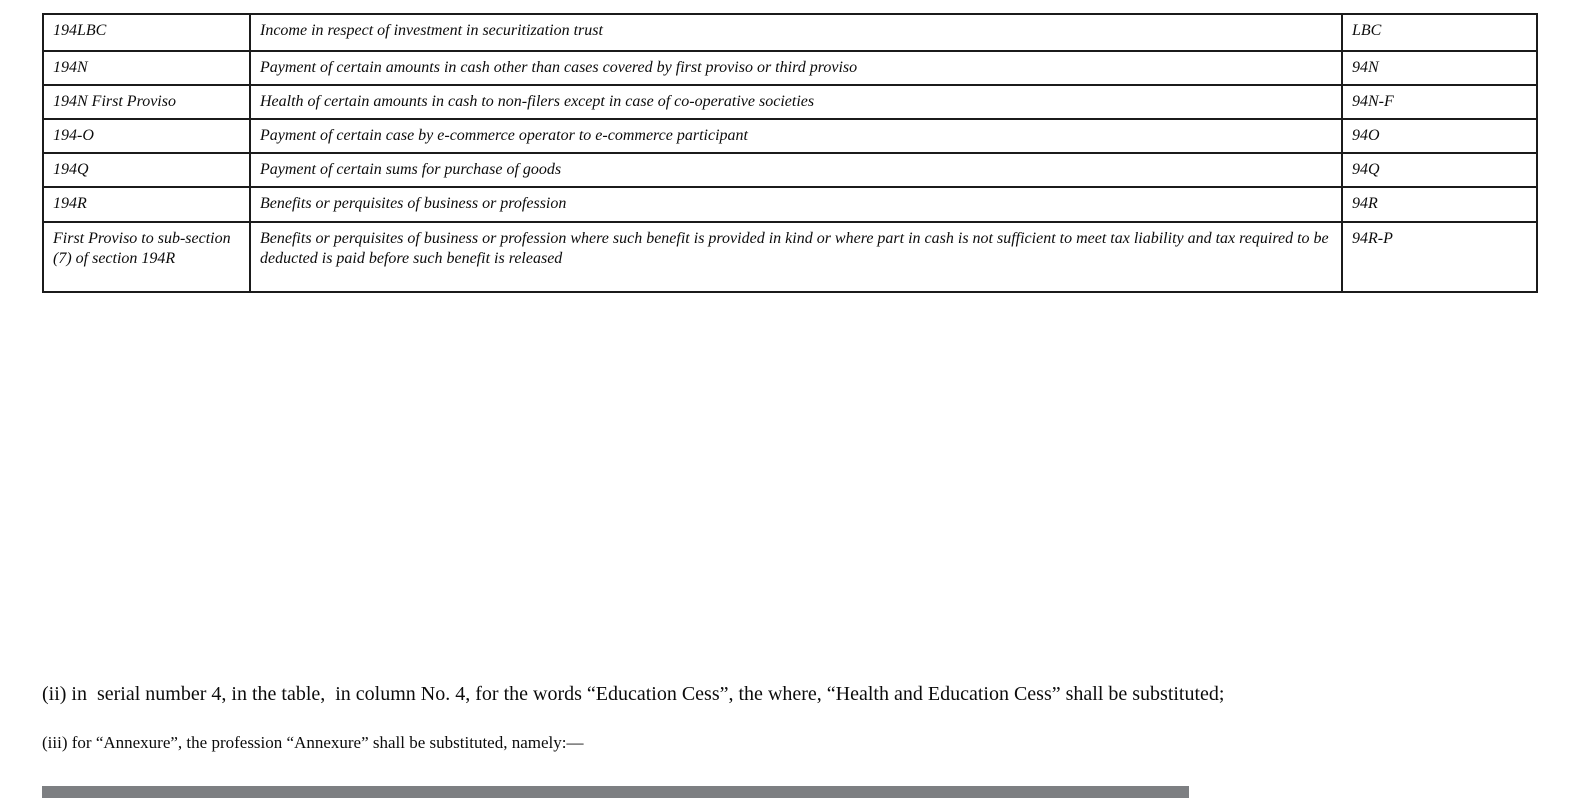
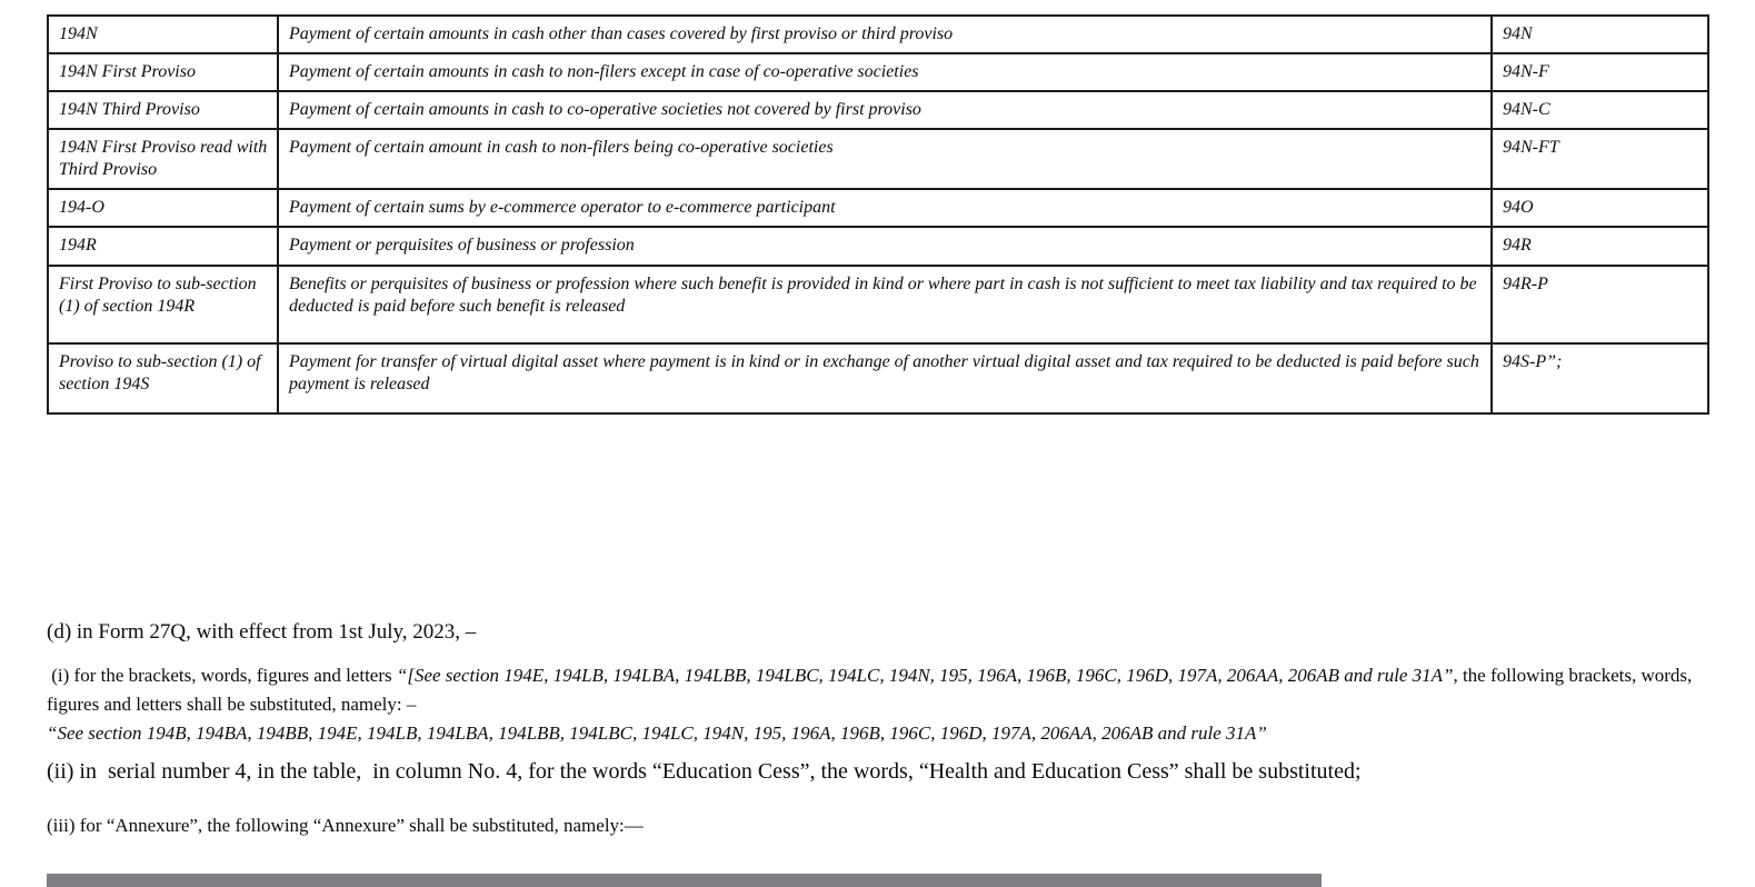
- 194LBC	Income in respect of investment in securitization trust	LBC
  194N	Payment of certain amounts in cash other than cases covered by first proviso or third proviso	94N
- 194N First Proviso	Health of certain amounts in cash to non-filers except in case of co-operative societies	94N-F
+ 194N First Proviso	Payment of certain amounts in cash to non-filers except in case of co-operative societies	94N-F
+ 194N Third Proviso	Payment of certain amounts in cash to co-operative societies not covered by first proviso	94N-C
+ 194N First Proviso read with Third Proviso	Payment of certain amount in cash to non-filers being co-operative societies	94N-FT
- 194-O	Payment of certain case by e-commerce operator to e-commerce participant	94O
+ 194-O	Payment of certain sums by e-commerce operator to e-commerce participant	94O
- 194Q	Payment of certain sums for purchase of goods	94Q
- 194R	Benefits or perquisites of business or profession	94R
+ 194R	Payment or perquisites of business or profession	94R
- First Proviso to sub-section (7) of section 194R	Benefits or perquisites of business or profession where such benefit is provided in kind or where part in cash is not sufficient to meet tax liability and tax required to be deducted is paid before such benefit is released	94R-P
+ First Proviso to sub-section (1) of section 194R	Benefits or perquisites of business or profession where such benefit is provided in kind or where part in cash is not sufficient to meet tax liability and tax required to be deducted is paid before such benefit is released	94R-P
+ Proviso to sub-section (1) of section 194S	Payment for transfer of virtual digital asset where payment is in kind or in exchange of another virtual digital asset and tax required to be deducted is paid before such payment is released	94S-P”;
+ (d) in Form 27Q, with effect from 1st July, 2023, –
+ (i) for the brackets, words, figures and letters “[See section 194E, 194LB, 194LBA, 194LBB, 194LBC, 194LC, 194N, 195, 196A, 196B, 196C, 196D, 197A, 206AA, 206AB and rule 31A”, the following brackets, words, figures and letters shall be substituted, namely: –
+ “See section 194B, 194BA, 194BB, 194E, 194LB, 194LBA, 194LBB, 194LBC, 194LC, 194N, 195, 196A, 196B, 196C, 196D, 197A, 206AA, 206AB and rule 31A”
- (ii) in serial number 4, in the table, in column No. 4, for the words “Education Cess”, the where, “Health and Education Cess” shall be substituted;
+ (ii) in serial number 4, in the table, in column No. 4, for the words “Education Cess”, the words, “Health and Education Cess” shall be substituted;
- (iii) for “Annexure”, the profession “Annexure” shall be substituted, namely:—
+ (iii) for “Annexure”, the following “Annexure” shall be substituted, namely:—
